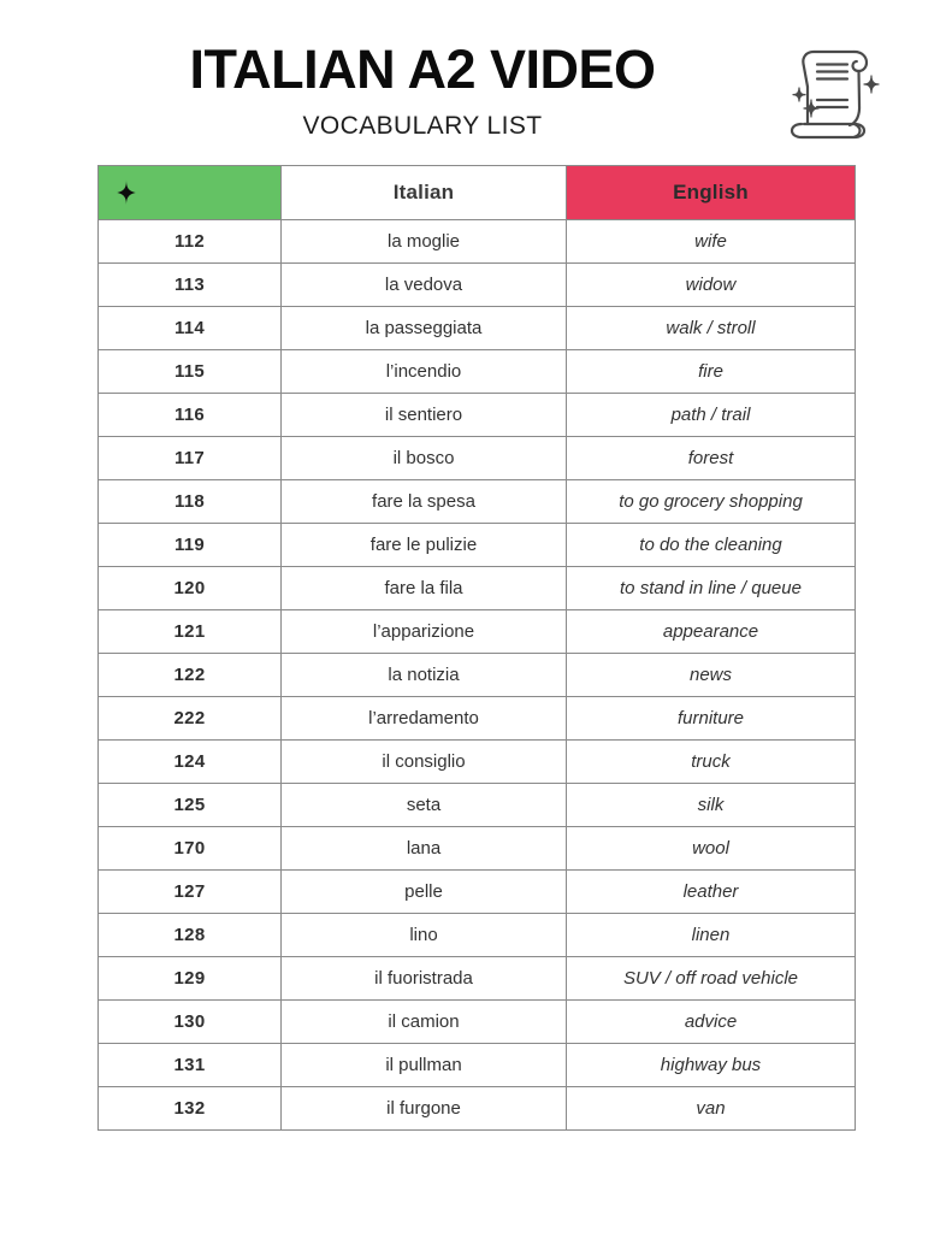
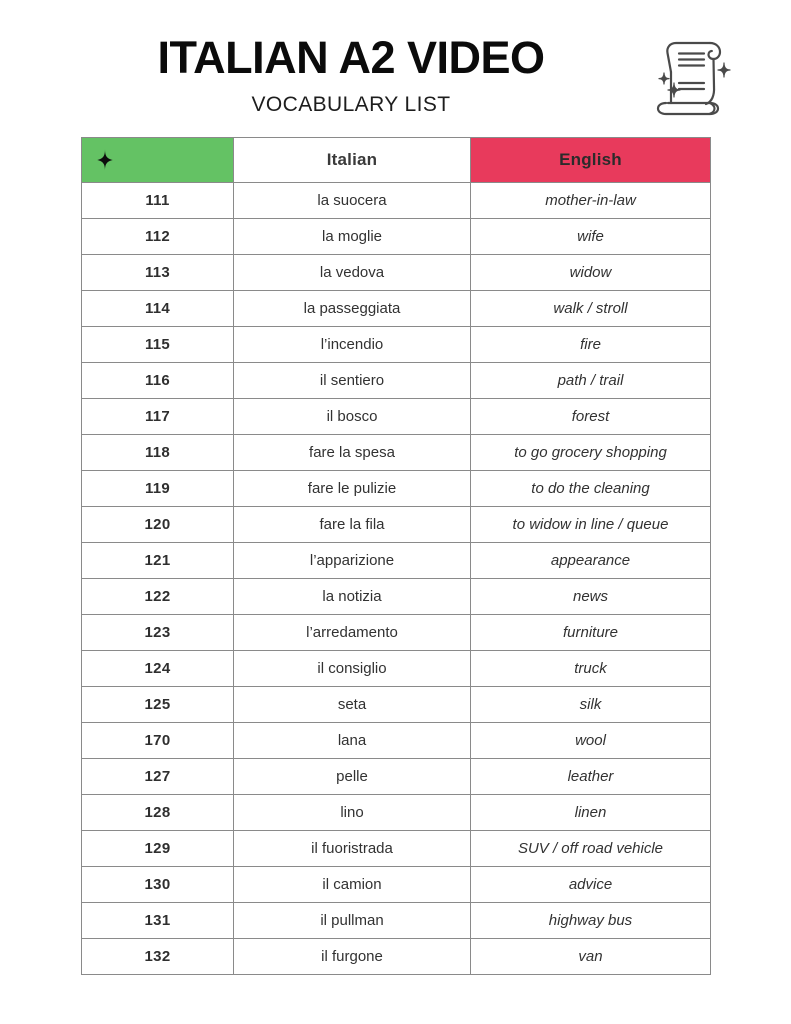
  ITALIAN A2 VIDEO
  VOCABULARY LIST
  	Italian	English
+ 111	la suocera	mother-in-law
  112	la moglie	wife
  113	la vedova	widow
  114	la passeggiata	walk / stroll
  115	l’incendio	fire
  116	il sentiero	path / trail
  117	il bosco	forest
  118	fare la spesa	to go grocery shopping
  119	fare le pulizie	to do the cleaning
- 120	fare la fila	to stand in line / queue
+ 120	fare la fila	to widow in line / queue
  121	l’apparizione	appearance
  122	la notizia	news
- 222	l’arredamento	furniture
+ 123	l’arredamento	furniture
  124	il consiglio	truck
  125	seta	silk
  170	lana	wool
  127	pelle	leather
  128	lino	linen
  129	il fuoristrada	SUV / off road vehicle
  130	il camion	advice
  131	il pullman	highway bus
  132	il furgone	van
